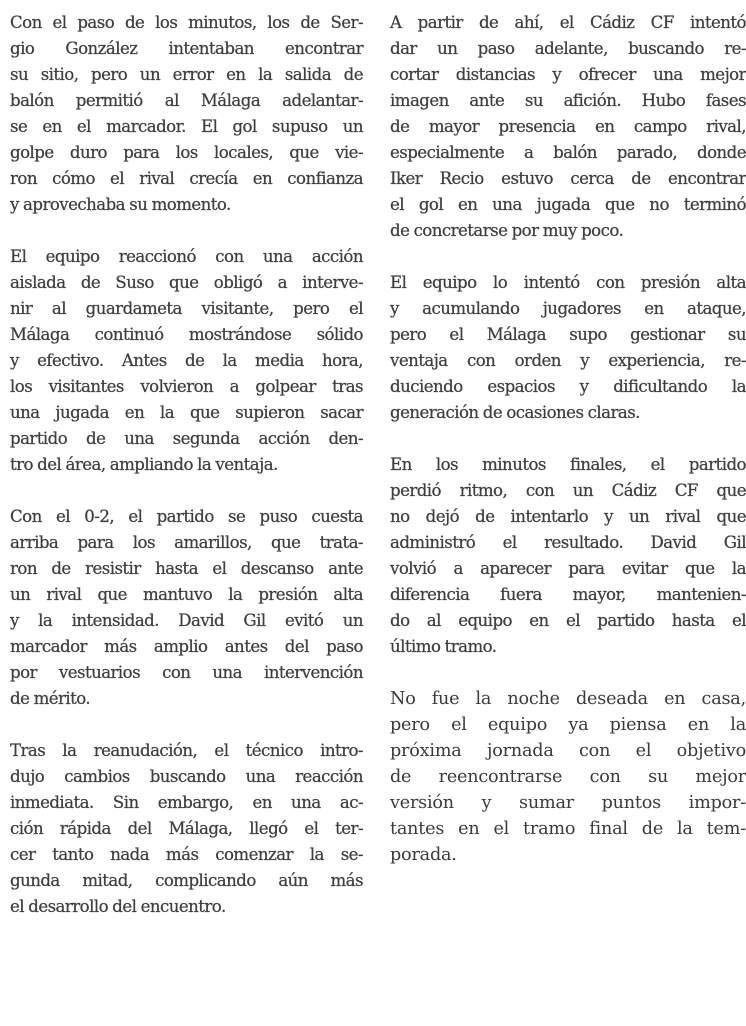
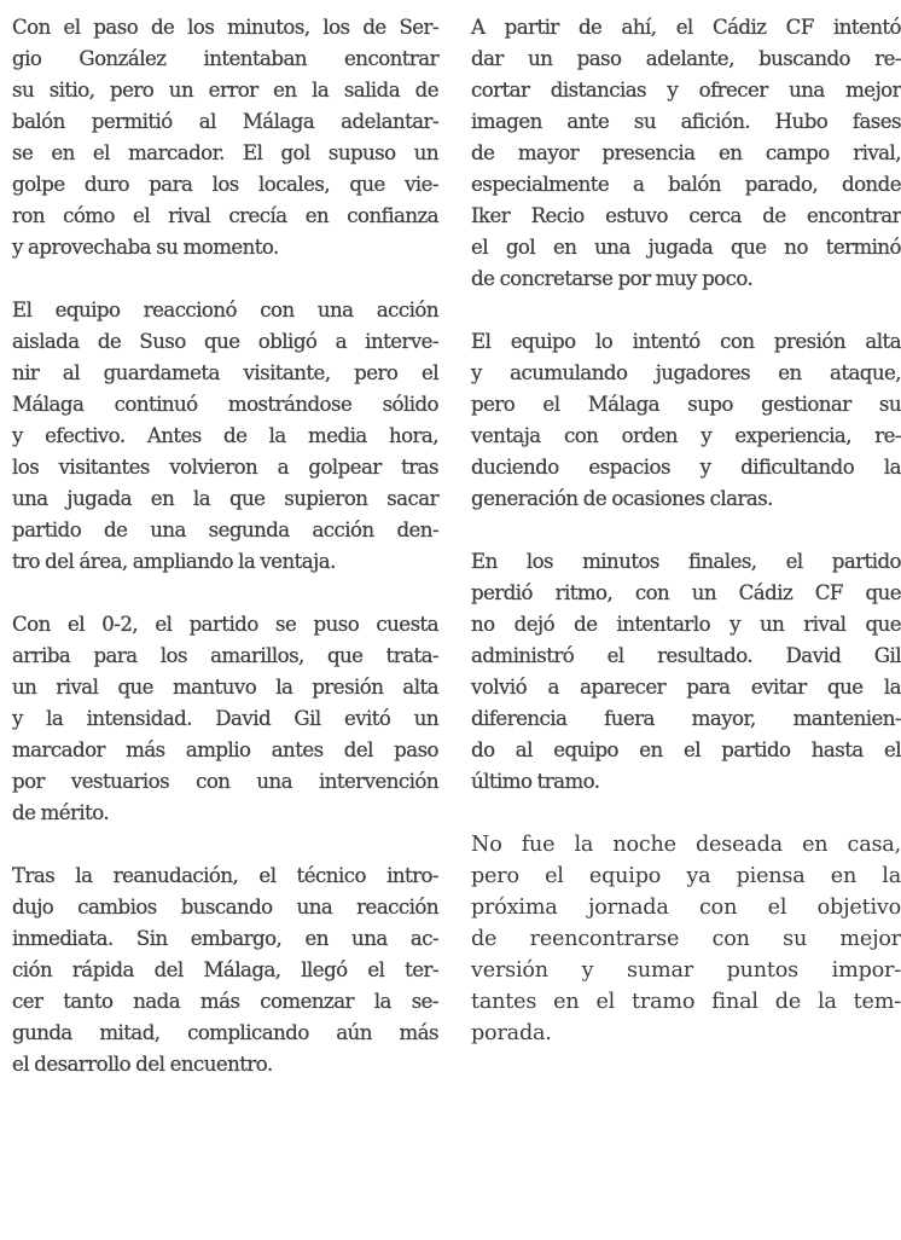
  Con el paso de los minutos, los de Ser-
  gio González intentaban encontrar
  su sitio, pero un error en la salida de
  balón permitió al Málaga adelantar-
  se en el marcador. El gol supuso un
  golpe duro para los locales, que vie-
  ron cómo el rival crecía en confianza
  y aprovechaba su momento.
  El equipo reaccionó con una acción
  aislada de Suso que obligó a interve-
  nir al guardameta visitante, pero el
  Málaga continuó mostrándose sólido
  y efectivo. Antes de la media hora,
  los visitantes volvieron a golpear tras
  una jugada en la que supieron sacar
  partido de una segunda acción den-
  tro del área, ampliando la ventaja.
  Con el 0-2, el partido se puso cuesta
  arriba para los amarillos, que trata-
- ron de resistir hasta el descanso ante
  un rival que mantuvo la presión alta
  y la intensidad. David Gil evitó un
  marcador más amplio antes del paso
  por vestuarios con una intervención
  de mérito.
  Tras la reanudación, el técnico intro-
  dujo cambios buscando una reacción
  inmediata. Sin embargo, en una ac-
  ción rápida del Málaga, llegó el ter-
  cer tanto nada más comenzar la se-
  gunda mitad, complicando aún más
  el desarrollo del encuentro.
  A partir de ahí, el Cádiz CF intentó
  dar un paso adelante, buscando re-
  cortar distancias y ofrecer una mejor
  imagen ante su afición. Hubo fases
  de mayor presencia en campo rival,
  especialmente a balón parado, donde
  Iker Recio estuvo cerca de encontrar
  el gol en una jugada que no terminó
  de concretarse por muy poco.
  El equipo lo intentó con presión alta
  y acumulando jugadores en ataque,
  pero el Málaga supo gestionar su
  ventaja con orden y experiencia, re-
  duciendo espacios y dificultando la
  generación de ocasiones claras.
  En los minutos finales, el partido
  perdió ritmo, con un Cádiz CF que
  no dejó de intentarlo y un rival que
  administró el resultado. David Gil
  volvió a aparecer para evitar que la
  diferencia fuera mayor, mantenien-
  do al equipo en el partido hasta el
  último tramo.
  No fue la noche deseada en casa,
  pero el equipo ya piensa en la
  próxima jornada con el objetivo
  de reencontrarse con su mejor
  versión y sumar puntos impor-
  tantes en el tramo final de la tem-
  porada.
